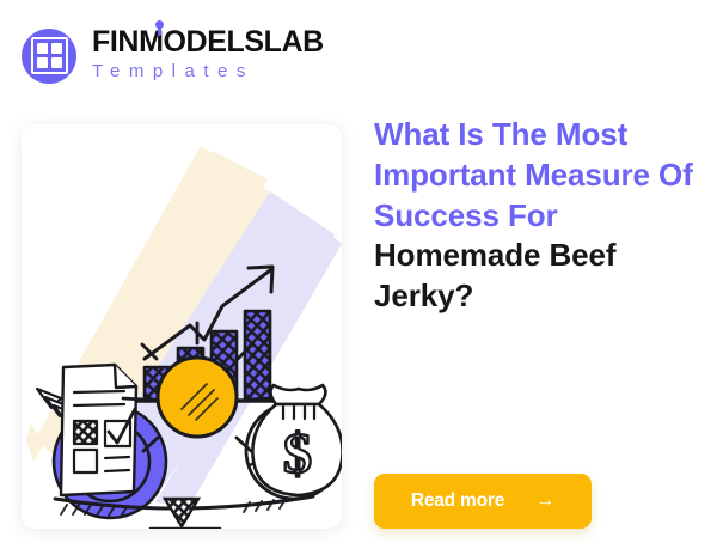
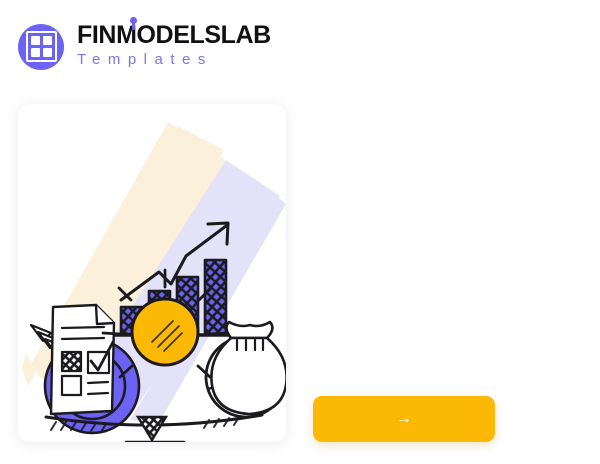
  FINMODELSLAB
  Templates
- $
- What Is The Most Important Measure Of Success For Homemade Beef Jerky?
- Read more
  →
